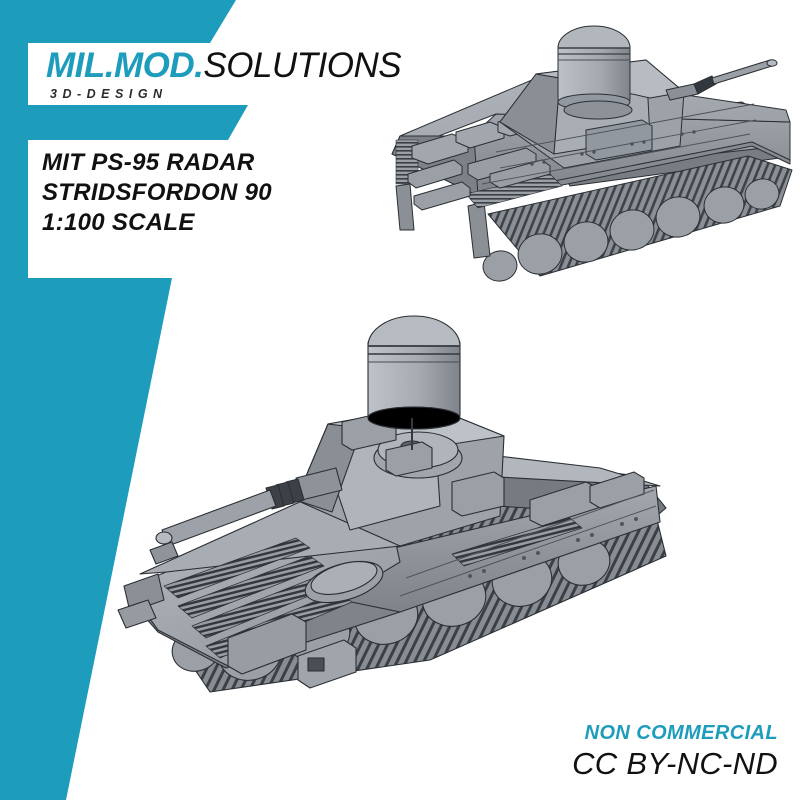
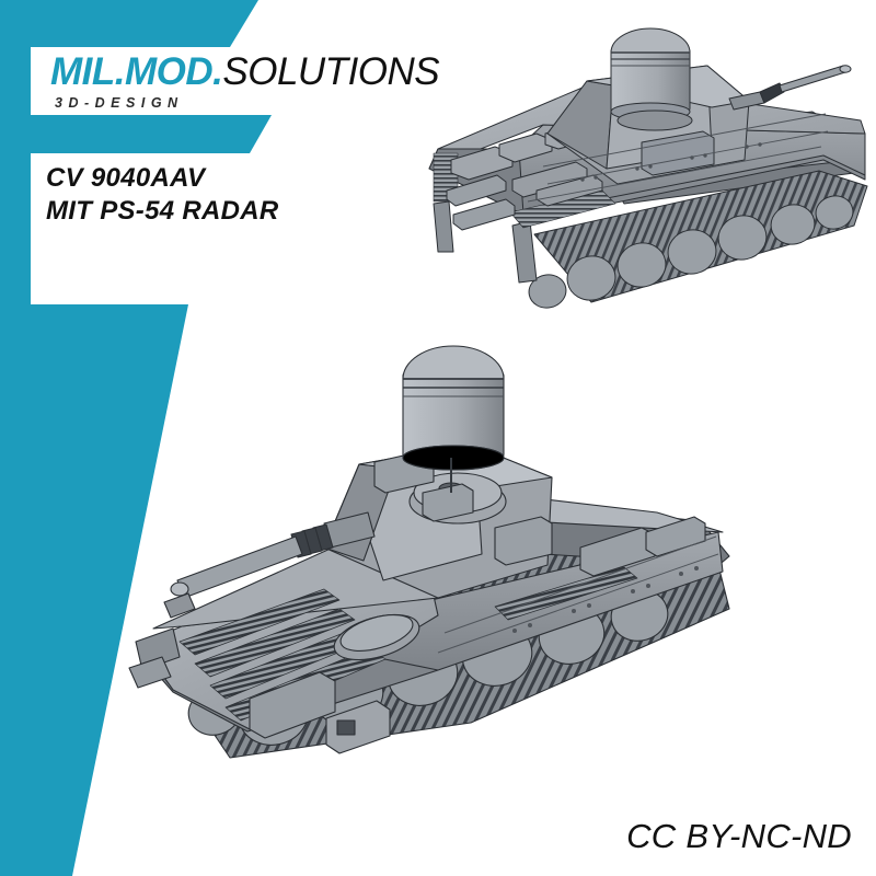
  MIL.MOD.SOLUTIONS
  3D-DESIGN
+ CV 9040AAV
- MIT PS-95 RADAR
+ MIT PS-54 RADAR
- STRIDSFORDON 90
- 1:100 SCALE
- NON COMMERCIAL
  CC BY-NC-ND
